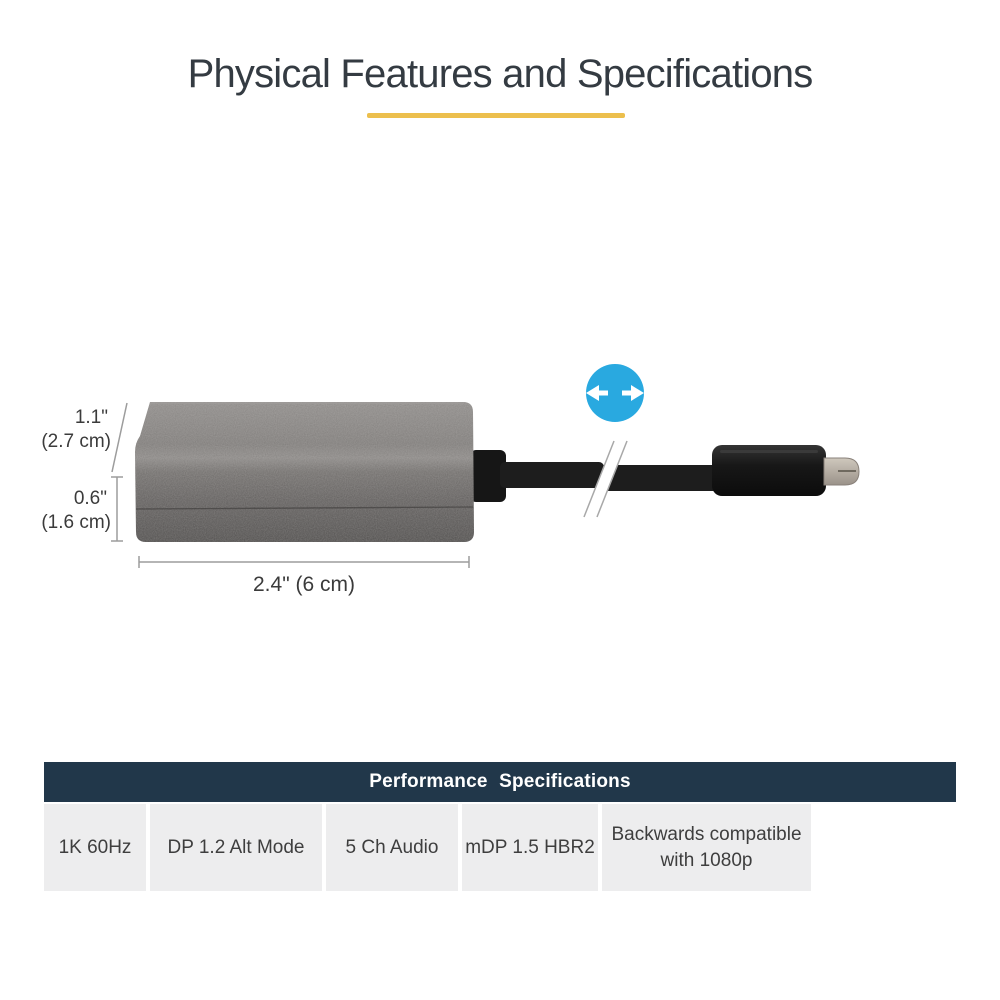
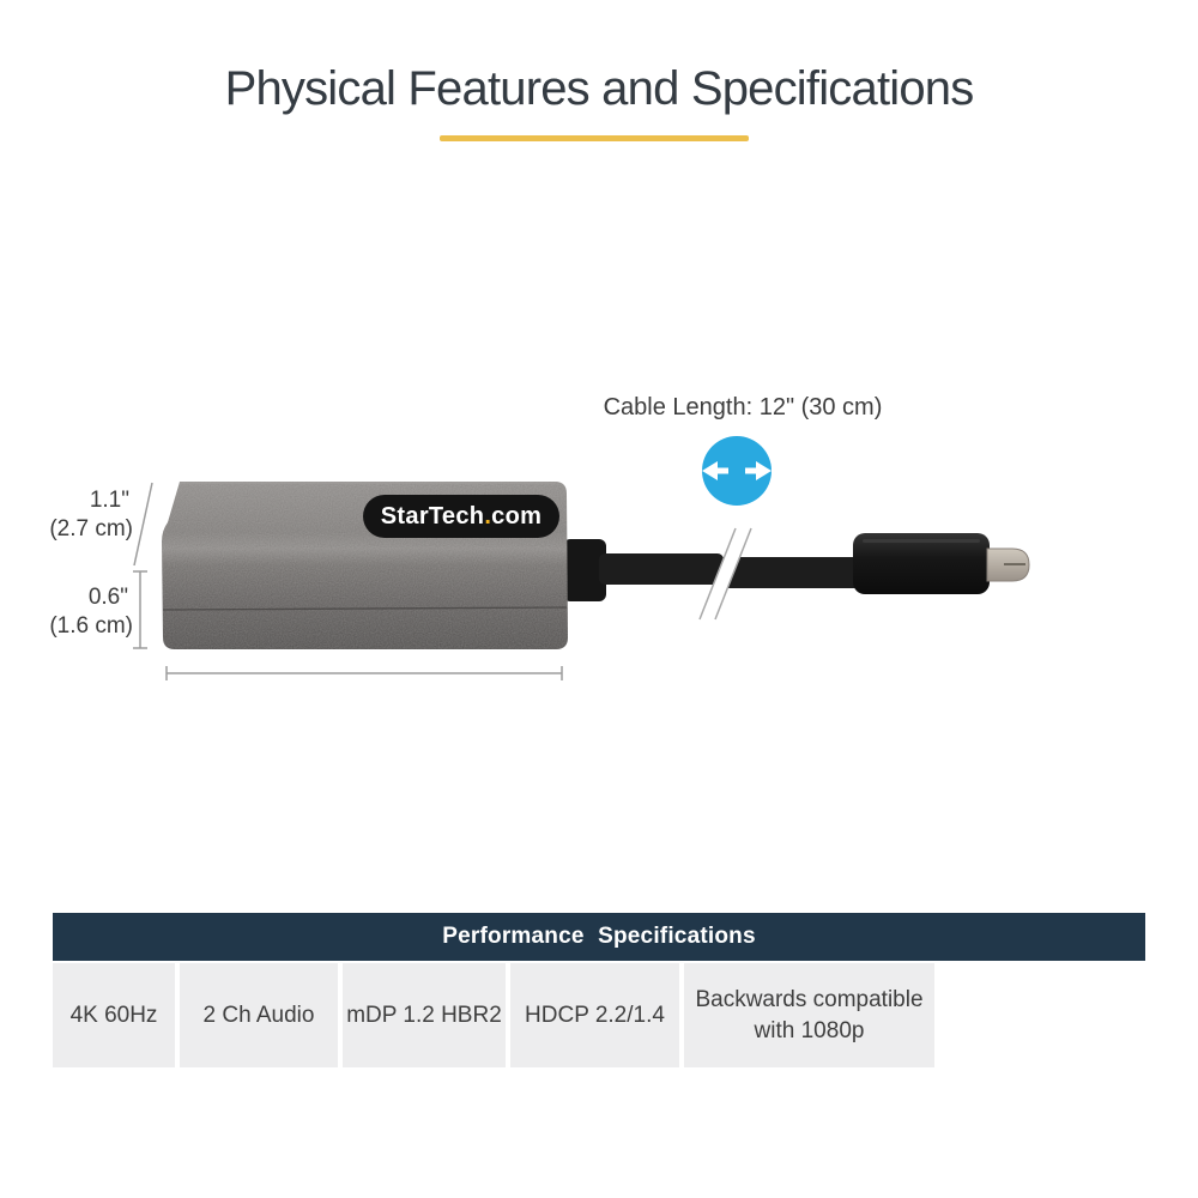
  Physical Features and Specifications
+ StarTech
+ .
+ com
+ Cable Length: 12" (30 cm)
  1.1"
  (2.7 cm)
  0.6"
  (1.6 cm)
- 2.4" (6 cm)
  Performance Specifications
- 1K 60Hz
+ 4K 60Hz
- DP 1.2 Alt Mode
- 5 Ch Audio
+ 2 Ch Audio
- mDP 1.5 HBR2
+ mDP 1.2 HBR2
+ HDCP 2.2/1.4
  Backwards compatible
  with 1080p
